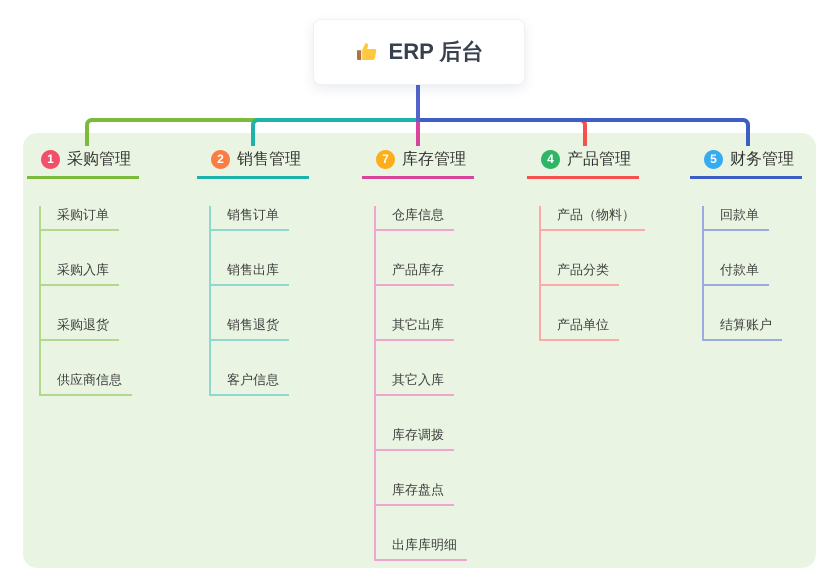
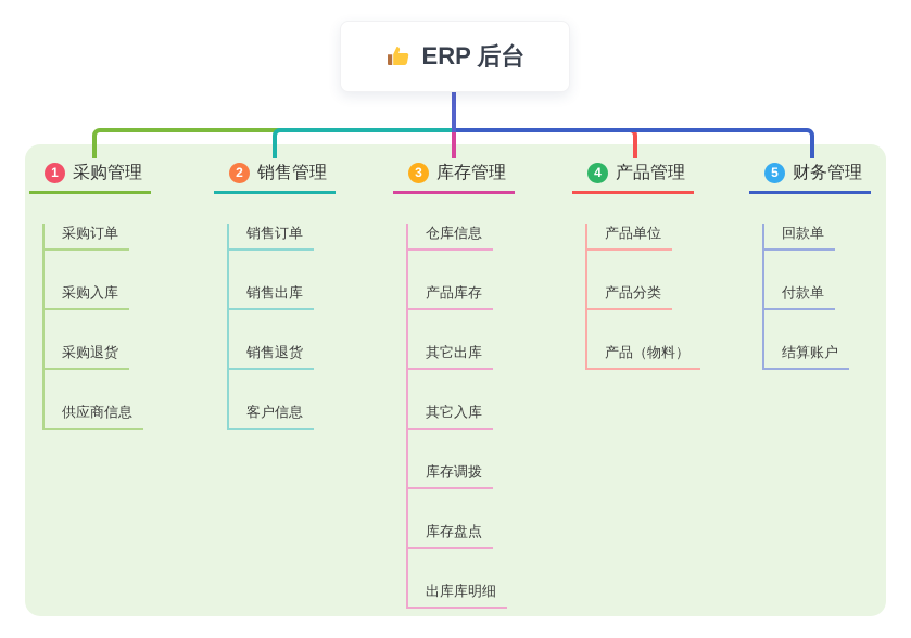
  ERP 后台
  1
  采购管理
  采购订单
  采购入库
  采购退货
  供应商信息
  2
  销售管理
  销售订单
  销售出库
  销售退货
  客户信息
- 7
+ 3
  库存管理
  仓库信息
  产品库存
  其它出库
  其它入库
  库存调拨
  库存盘点
  出库库明细
  4
  产品管理
- 产品（物料）
+ 产品单位
  产品分类
- 产品单位
+ 产品（物料）
  5
  财务管理
  回款单
  付款单
  结算账户
